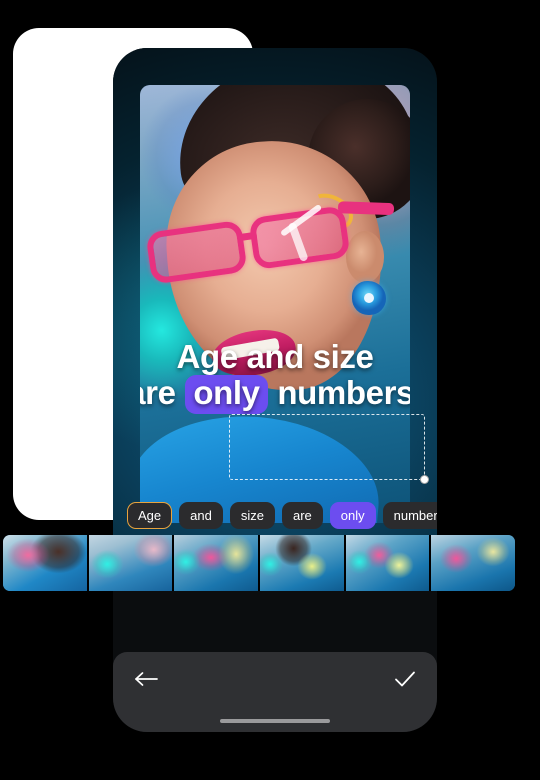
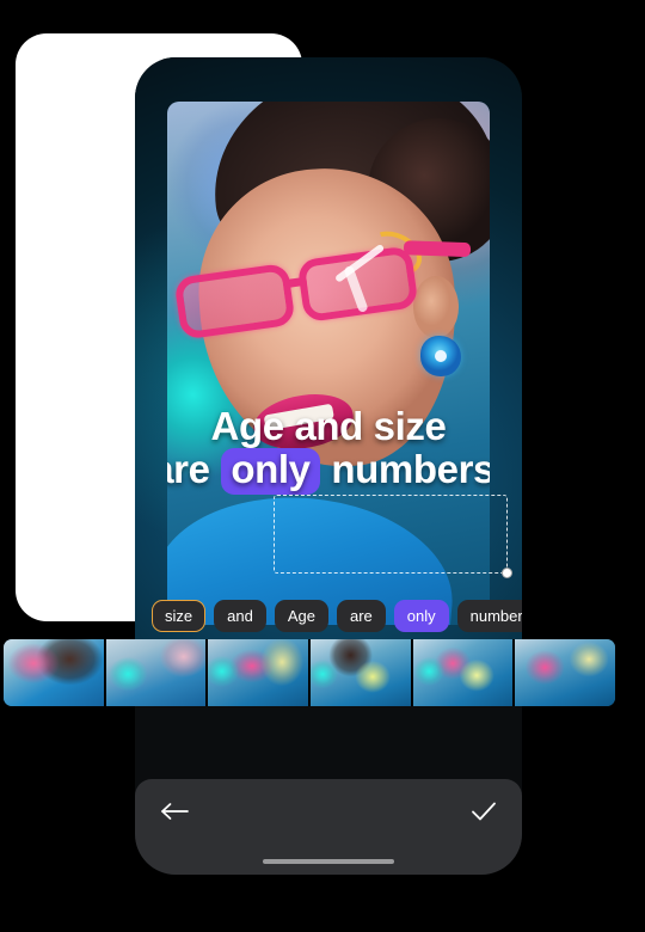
  Age and size
  re only numbers
- Age
+ size
  and
- size
+ Age
  are
  only
  number
